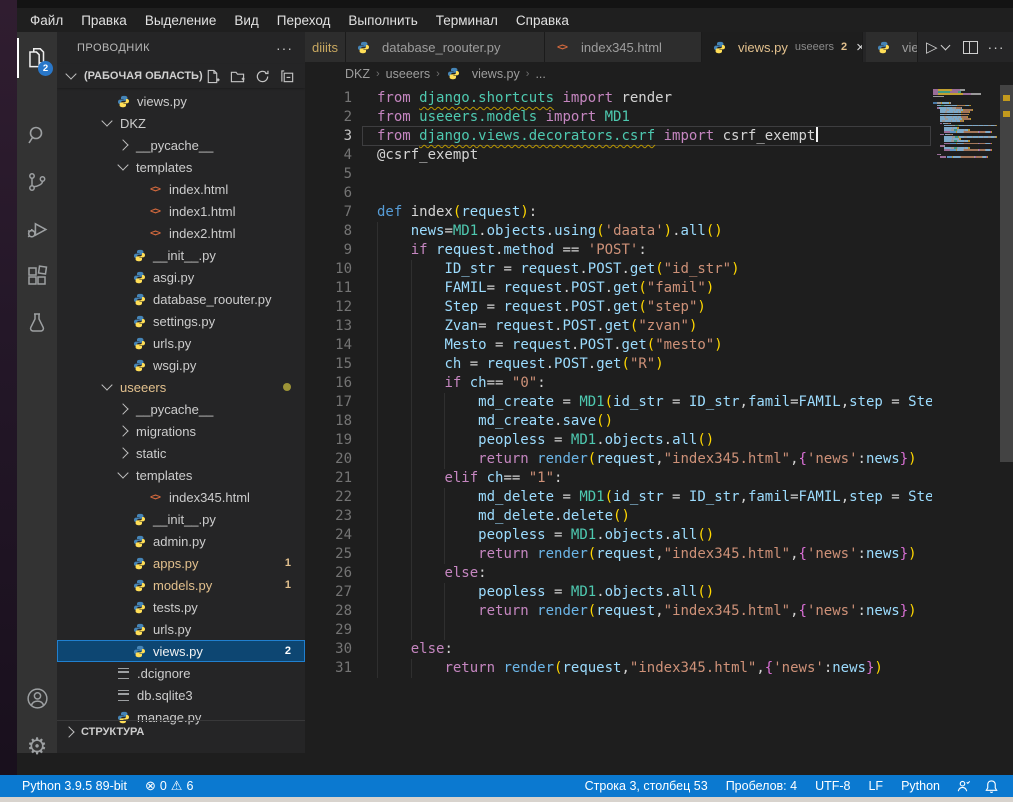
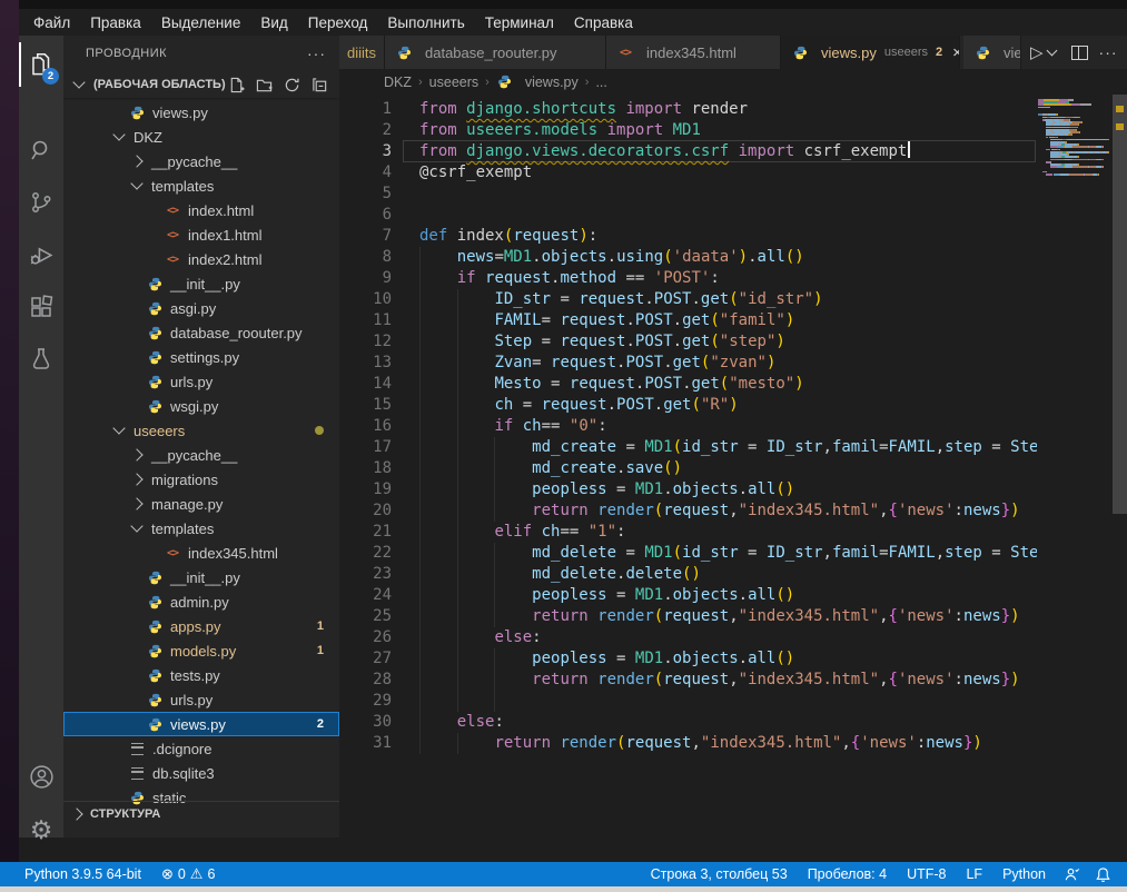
  Файл
  Правка
  Выделение
  Вид
  Переход
  Выполнить
  Терминал
  Справка
  2
  ⚙
  ПРОВОДНИК
  ···
  (РАБОЧАЯ ОБЛАСТЬ)
  views.py
  DKZ
  __pycache__
  templates
  <>
  index.html
  <>
  index1.html
  <>
  index2.html
  __init__.py
  asgi.py
  database_roouter.py
  settings.py
  urls.py
  wsgi.py
  useeers
  __pycache__
  migrations
- static
+ manage.py
  templates
  <>
  index345.html
  __init__.py
  admin.py
  apps.py
  1
  models.py
  1
  tests.py
  urls.py
  views.py
  2
  .dcignore
  db.sqlite3
- manage.py
+ static
  СТРУКТУРА
  diiits
  database_roouter.py
  <>
  index345.html
  views.py
  useeers
  2
  ×
  vie
  ▷
  ···
  DKZ
  ›
  useeers
  ›
  views.py
  ›
  ...
  1
  2
  3
  4
  5
  6
  7
  8
  9
  10
  11
  12
  13
  14
  15
  16
  17
  18
  19
  20
  21
  22
  23
  24
  25
  26
  27
  28
  29
  30
  31
  from django.shortcuts import render
  from useeers.models import MD1
  from django.views.decorators.csrf import csrf_exempt
  @csrf_exempt
  def index(request):
  news=MD1.objects.using('daata').all()
  if request.method == 'POST':
  ID_str = request.POST.get("id_str")
  FAMIL= request.POST.get("famil")
  Step = request.POST.get("step")
  Zvan= request.POST.get("zvan")
  Mesto = request.POST.get("mesto")
  ch = request.POST.get("R")
  if ch== "0":
  md_create = MD1(id_str = ID_str,famil=FAMIL,step = Ste
  md_create.save()
  peopless = MD1.objects.all()
  return render(request,"index345.html",{'news':news})
  elif ch== "1":
  md_delete = MD1(id_str = ID_str,famil=FAMIL,step = Ste
  md_delete.delete()
  peopless = MD1.objects.all()
  return render(request,"index345.html",{'news':news})
  else:
  peopless = MD1.objects.all()
  return render(request,"index345.html",{'news':news})
  else:
  return render(request,"index345.html",{'news':news})
- Python 3.9.5 89-bit
+ Python 3.9.5 64-bit
  ⊗
  0
  ⚠
  6
  Строка 3, столбец 53
  Пробелов: 4
  UTF-8
  LF
  Python
